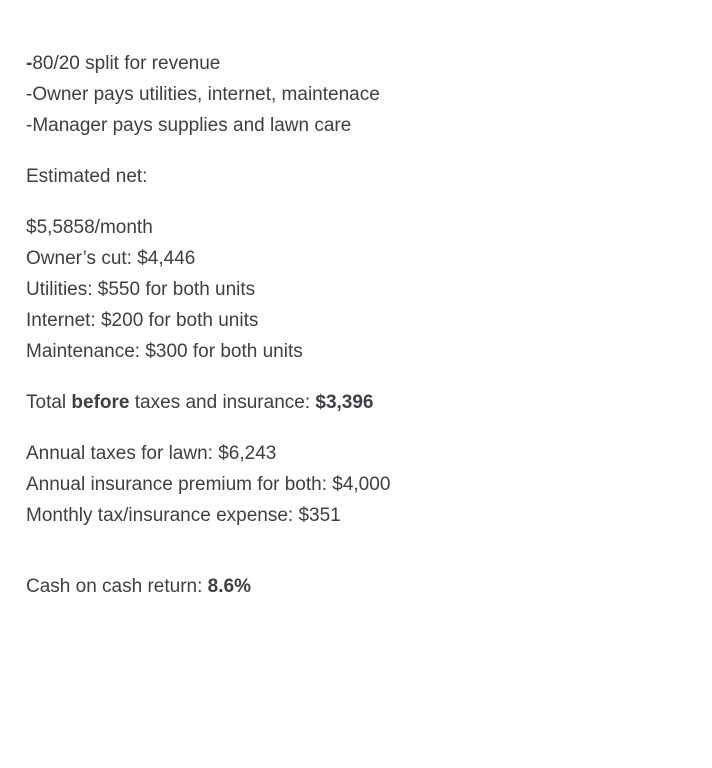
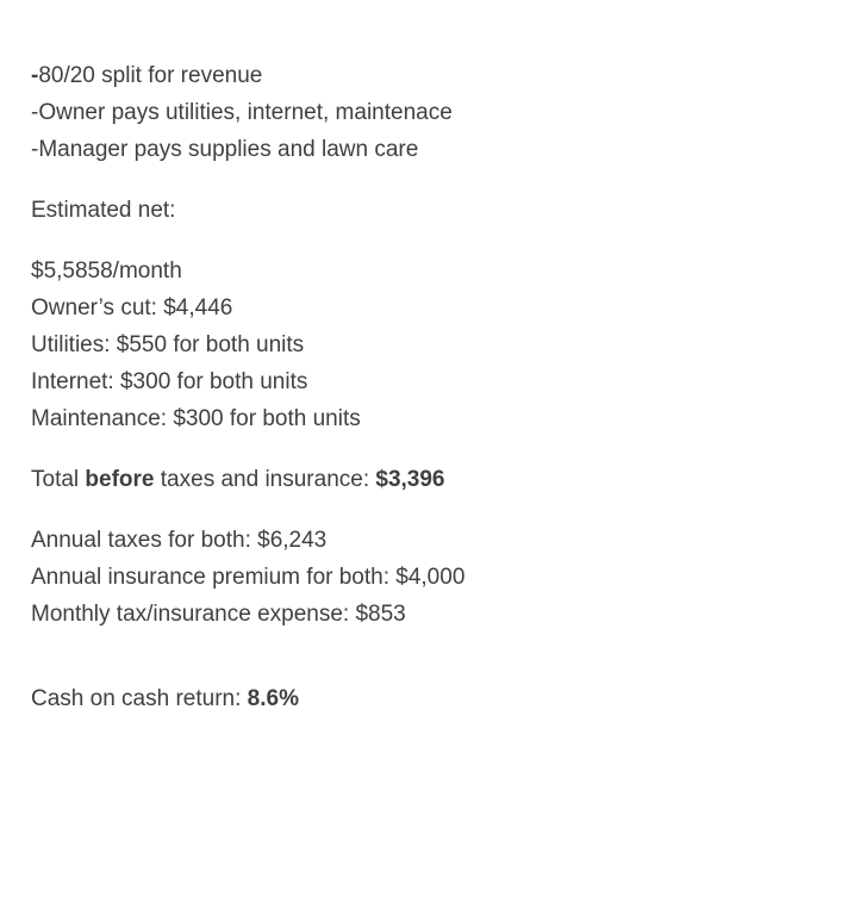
  -80/20 split for revenue
  -Owner pays utilities, internet, maintenace
  -Manager pays supplies and lawn care
  Estimated net:
  $5,5858/month
  Owner’s cut: $4,446
  Utilities: $550 for both units
- Internet: $200 for both units
+ Internet: $300 for both units
  Maintenance: $300 for both units
  Total before taxes and insurance: $3,396
- Annual taxes for lawn: $6,243
+ Annual taxes for both: $6,243
  Annual insurance premium for both: $4,000
- Monthly tax/insurance expense: $351
+ Monthly tax/insurance expense: $853
  Cash on cash return: 8.6%
